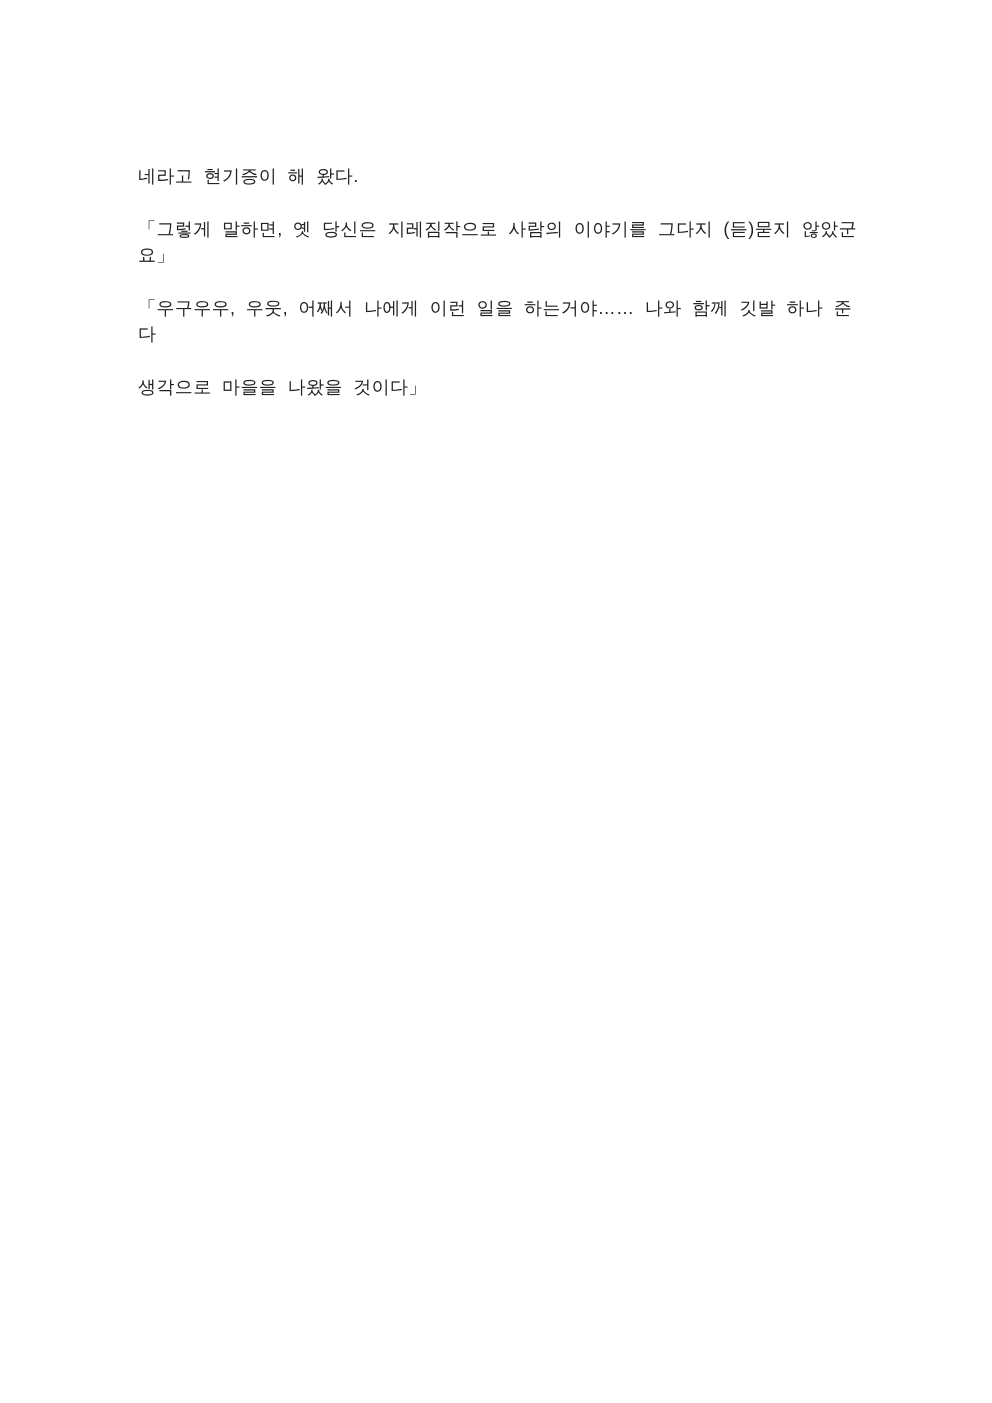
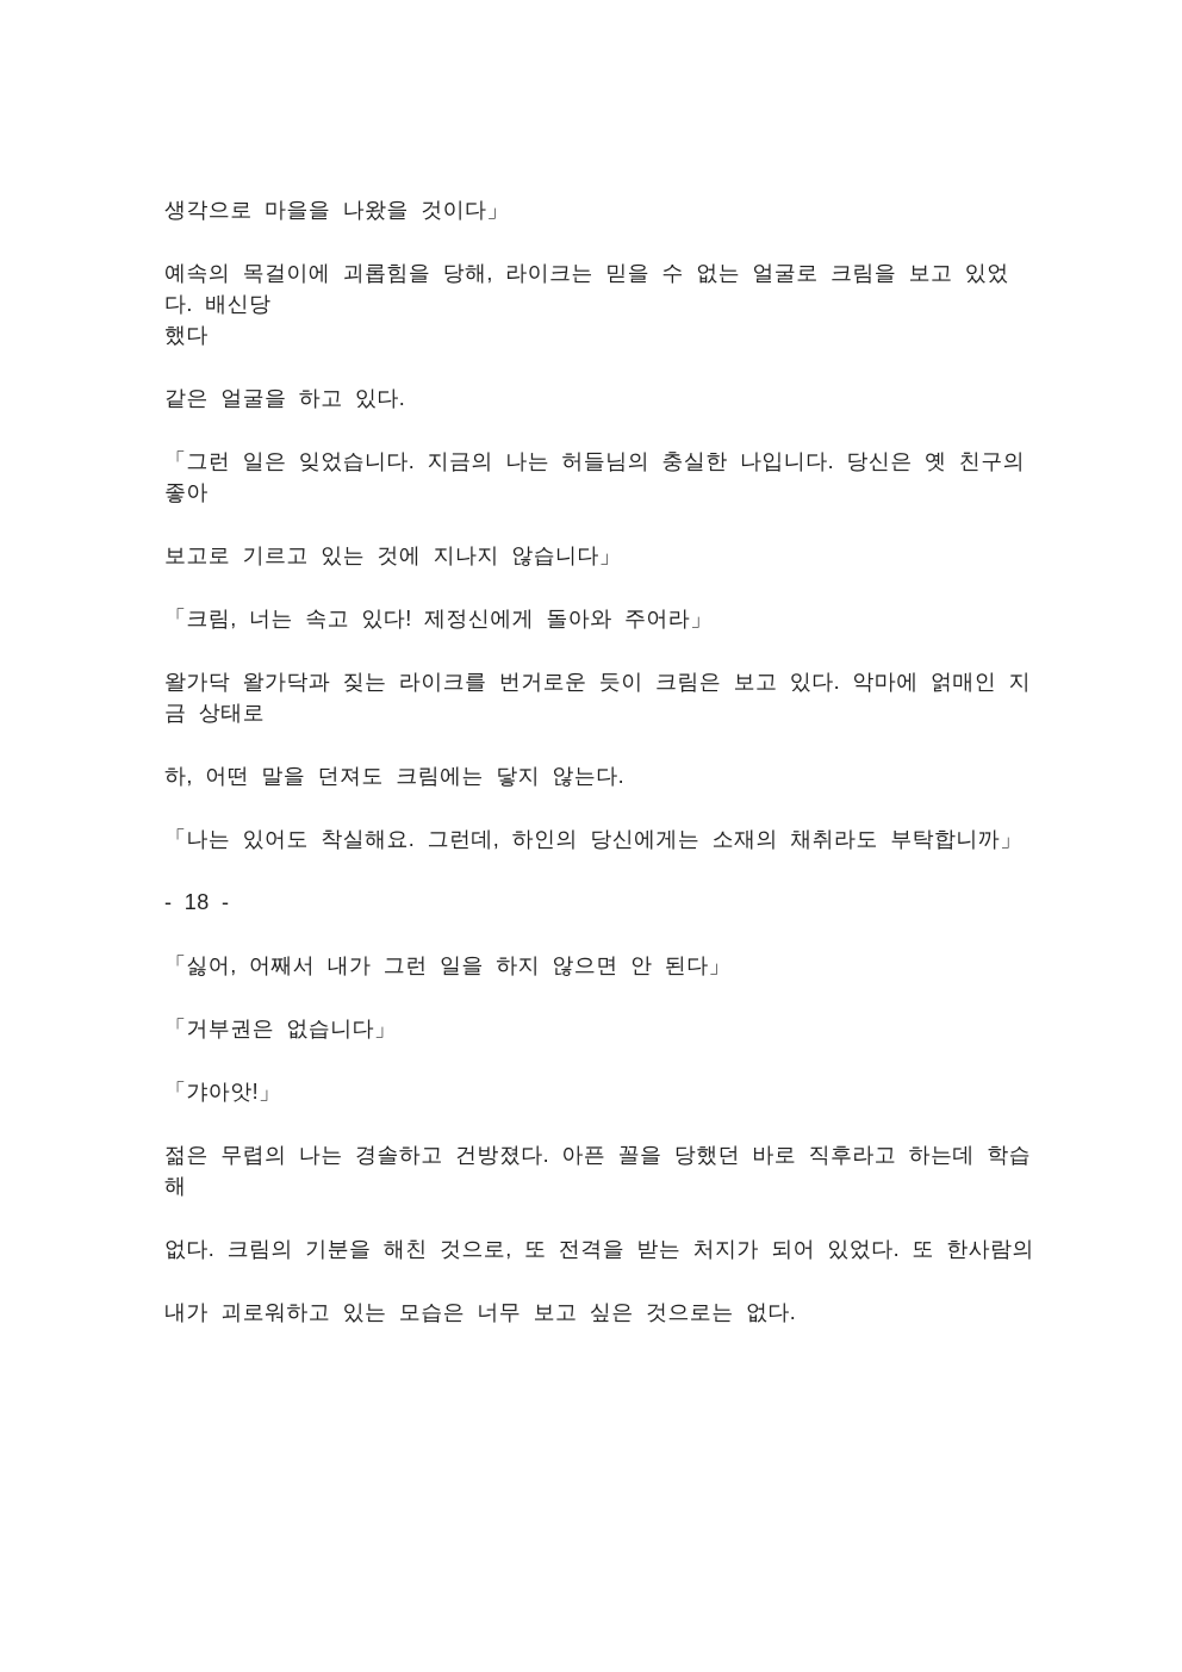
- 네라고 현기증이 해 왔다.
- 「그렇게 말하면, 옛 당신은 지레짐작으로 사람의 이야기를 그다지 (듣)묻지 않았군요」
- 「우구우우, 우웃, 어째서 나에게 이런 일을 하는거야…… 나와 함께 깃발 하나 준다
  생각으로 마을을 나왔을 것이다」
+ 예속의 목걸이에 괴롭힘을 당해, 라이크는 믿을 수 없는 얼굴로 크림을 보고 있었다. 배신당
+ 했다
+ 같은 얼굴을 하고 있다.
+ 「그런 일은 잊었습니다. 지금의 나는 허들님의 충실한 나입니다. 당신은 옛 친구의 좋아
+ 보고로 기르고 있는 것에 지나지 않습니다」
+ 「크림, 너는 속고 있다! 제정신에게 돌아와 주어라」
+ 왈가닥 왈가닥과 짖는 라이크를 번거로운 듯이 크림은 보고 있다. 악마에 얽매인 지금 상태로
+ 하, 어떤 말을 던져도 크림에는 닿지 않는다.
+ 「나는 있어도 착실해요. 그런데, 하인의 당신에게는 소재의 채취라도 부탁합니까」
+ - 18 -
+ 「싫어, 어째서 내가 그런 일을 하지 않으면 안 된다」
+ 「거부권은 없습니다」
+ 「갸아앗!」
+ 젊은 무렵의 나는 경솔하고 건방졌다. 아픈 꼴을 당했던 바로 직후라고 하는데 학습해
+ 없다. 크림의 기분을 해친 것으로, 또 전격을 받는 처지가 되어 있었다. 또 한사람의
+ 내가 괴로워하고 있는 모습은 너무 보고 싶은 것으로는 없다.
